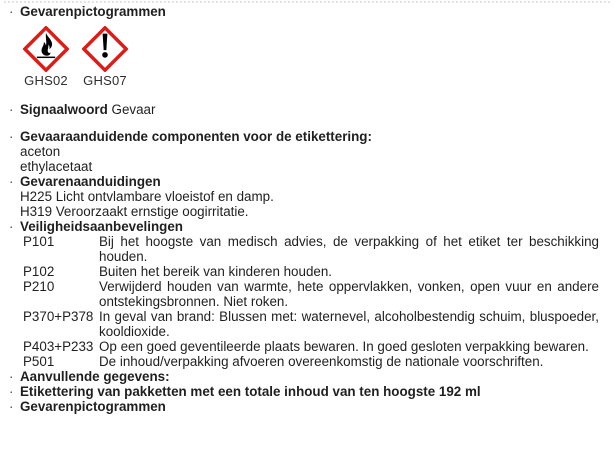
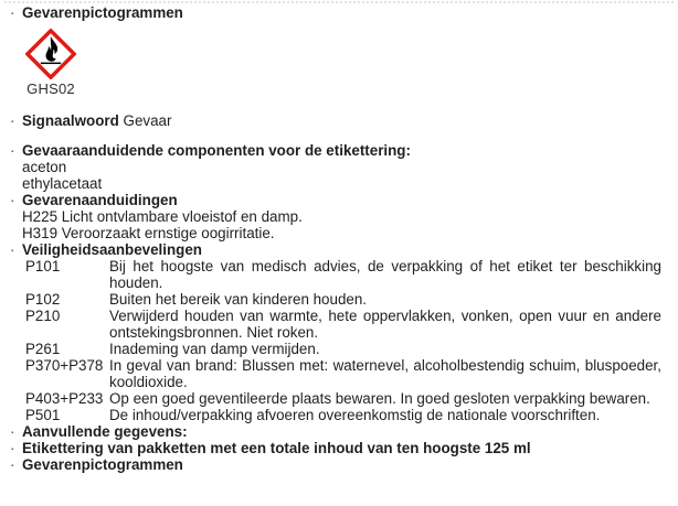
  ·
  Gevarenpictogrammen
  GHS02
- GHS07
  ·
  Signaalwoord Gevaar
  ·
  Gevaaraanduidende componenten voor de etikettering:
  aceton
  ethylacetaat
  ·
  Gevarenaanduidingen
  H225 Licht ontvlambare vloeistof en damp.
  H319 Veroorzaakt ernstige oogirritatie.
  ·
  Veiligheidsaanbevelingen
  P101
  Bij het hoogste van medisch advies, de verpakking of het etiket ter beschikking houden.
  P102
  Buiten het bereik van kinderen houden.
  P210
  Verwijderd houden van warmte, hete oppervlakken, vonken, open vuur en andere ontstekingsbronnen. Niet roken.
+ P261
+ Inademing van damp vermijden.
  P370+P378
  In geval van brand: Blussen met: waternevel, alcoholbestendig schuim, bluspoeder, kooldioxide.
  P403+P233
  Op een goed geventileerde plaats bewaren. In goed gesloten verpakking bewaren.
  P501
  De inhoud/verpakking afvoeren overeenkomstig de nationale voorschriften.
  ·
  Aanvullende gegevens:
  ·
- Etikettering van pakketten met een totale inhoud van ten hoogste 192 ml
+ Etikettering van pakketten met een totale inhoud van ten hoogste 125 ml
  ·
  Gevarenpictogrammen
